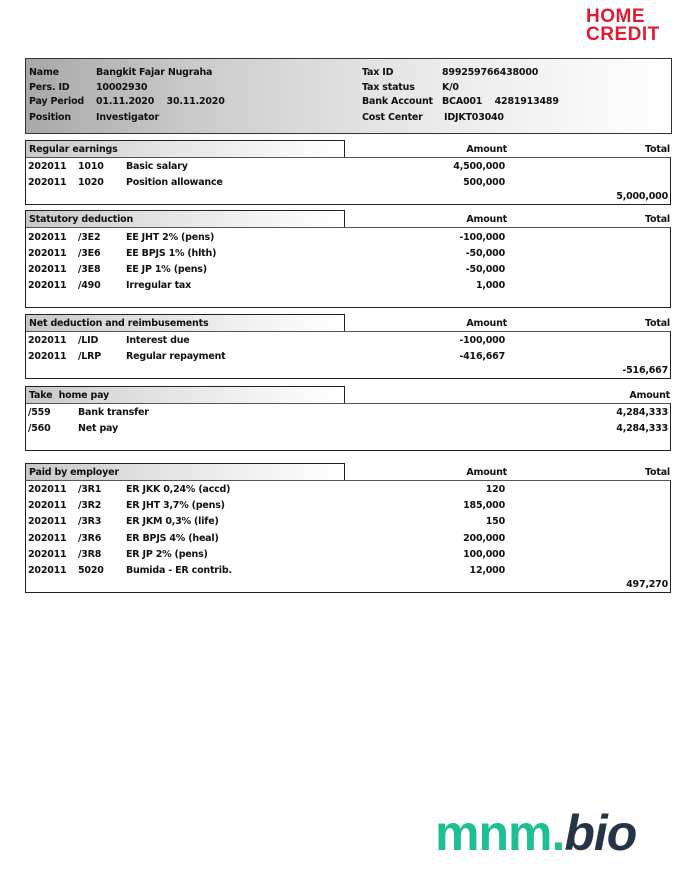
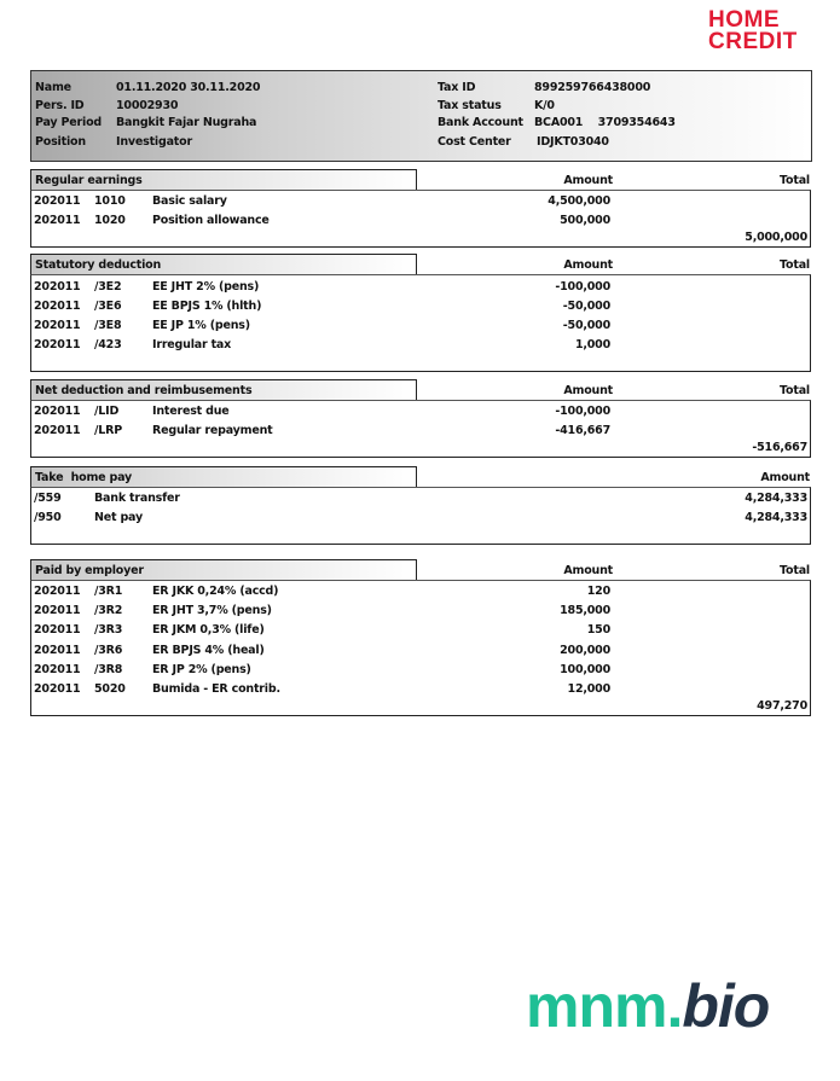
  HOME
  CREDIT
  Name
- Bangkit Fajar Nugraha
+ 01.11.2020 30.11.2020
  Tax ID
  899259766438000
  Pers. ID
  10002930
  Tax status
  K/0
  Pay Period
- 01.11.2020 30.11.2020
+ Bangkit Fajar Nugraha
  Bank Account
- BCA001 4281913489
+ BCA001 3709354643
  Position
  Investigator
  Cost Center
  IDJKT03040
  Regular earnings
  Amount
  Total
  202011
  1010
  Basic salary
  4,500,000
  202011
  1020
  Position allowance
  500,000
  5,000,000
  Statutory deduction
  Amount
  Total
  202011
  /3E2
  EE JHT 2% (pens)
  -100,000
  202011
  /3E6
  EE BPJS 1% (hlth)
  -50,000
  202011
  /3E8
  EE JP 1% (pens)
  -50,000
  202011
- /490
+ /423
  Irregular tax
  1,000
  Net deduction and reimbusements
  Amount
  Total
  202011
  /LID
  Interest due
  -100,000
  202011
  /LRP
  Regular repayment
  -416,667
  -516,667
  Take home pay
  Amount
  /559
  Bank transfer
  4,284,333
- /560
+ /950
  Net pay
  4,284,333
  Paid by employer
  Amount
  Total
  202011
  /3R1
  ER JKK 0,24% (accd)
  120
  202011
  /3R2
  ER JHT 3,7% (pens)
  185,000
  202011
  /3R3
  ER JKM 0,3% (life)
  150
  202011
  /3R6
  ER BPJS 4% (heal)
  200,000
  202011
  /3R8
  ER JP 2% (pens)
  100,000
  202011
  5020
  Bumida - ER contrib.
  12,000
  497,270
  mnm.bio
